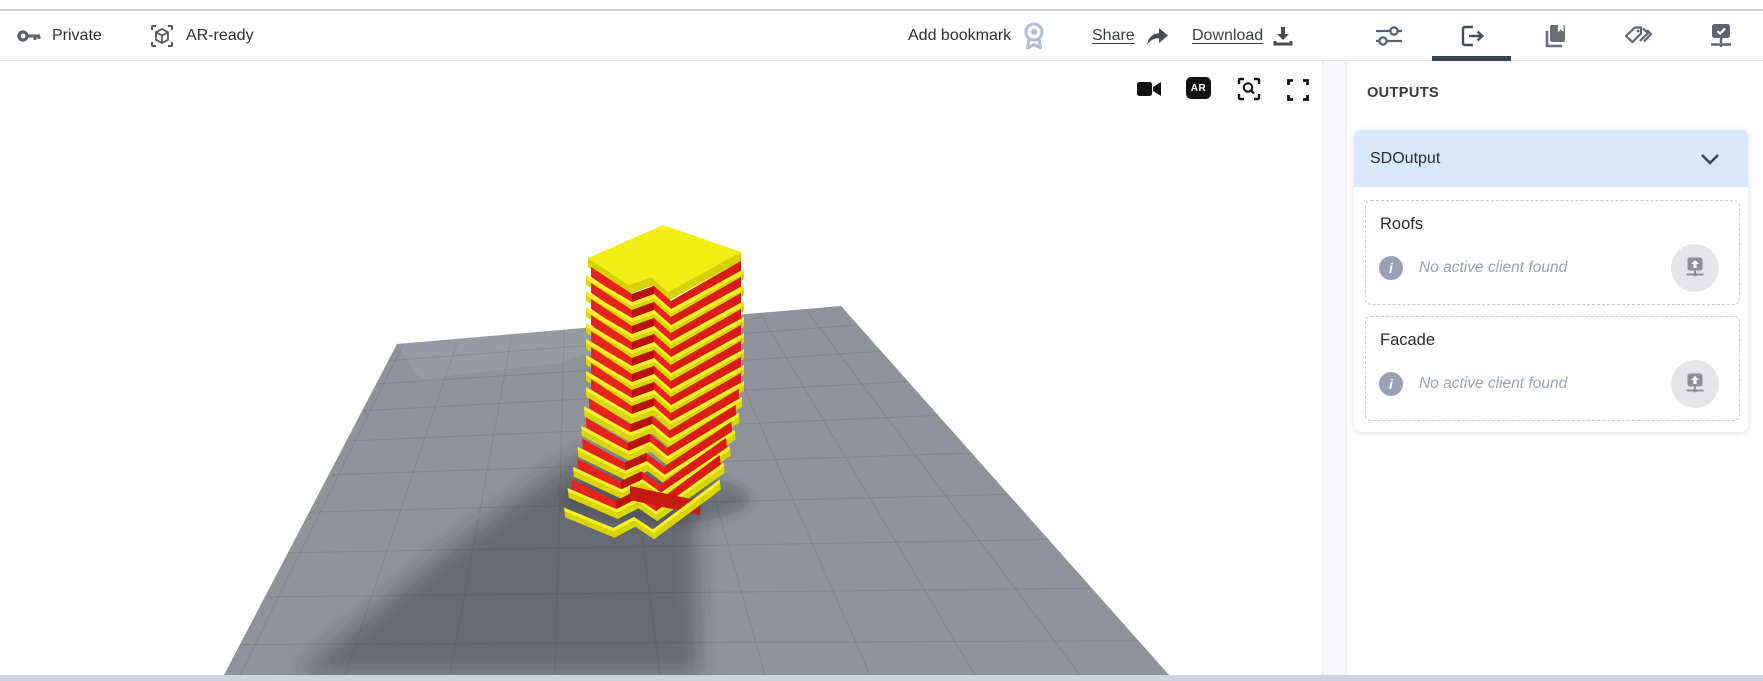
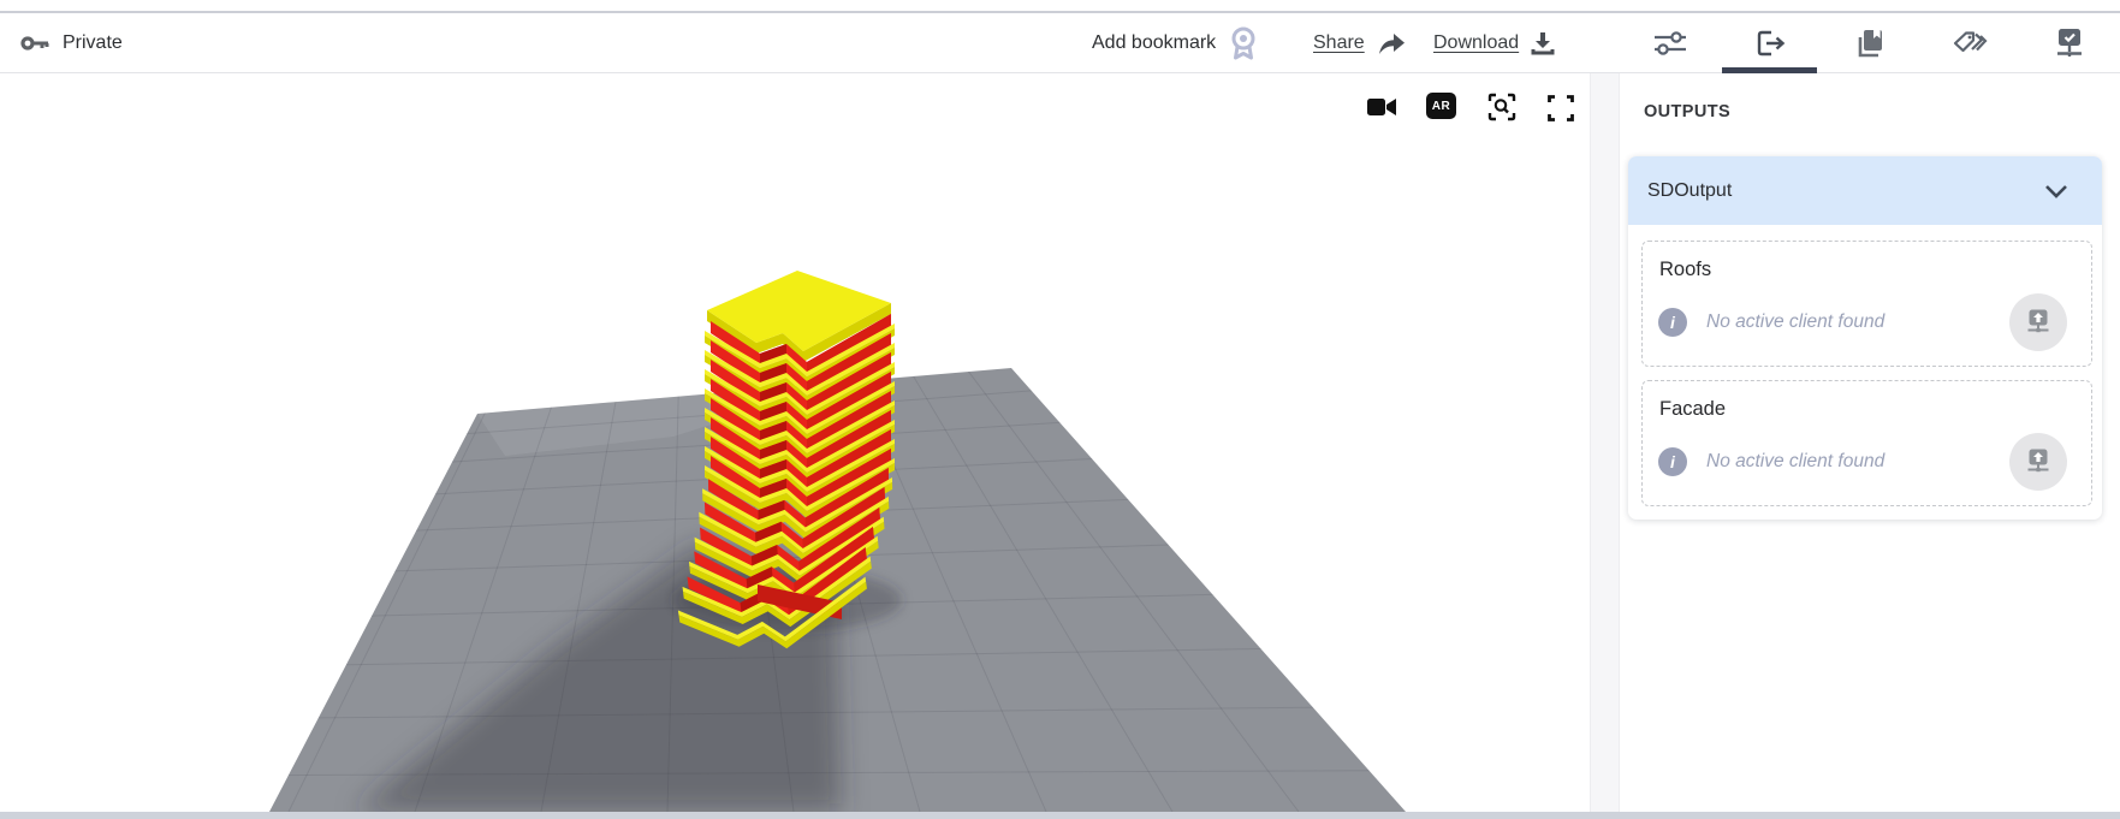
  Private
- AR-ready
  Add bookmark
  Share
  Download
  AR
  OUTPUTS
  SDOutput
  Roofs
  i
  No active client found
  Facade
  i
  No active client found
